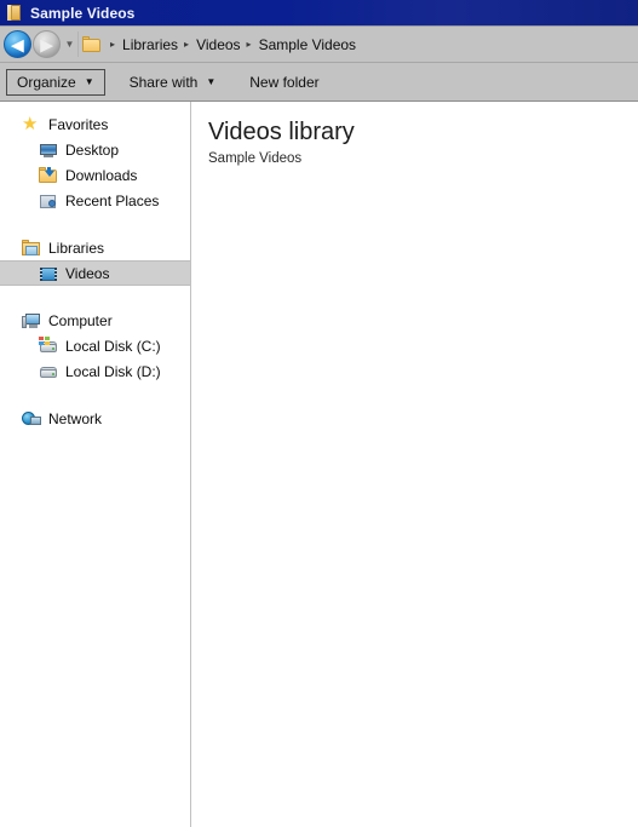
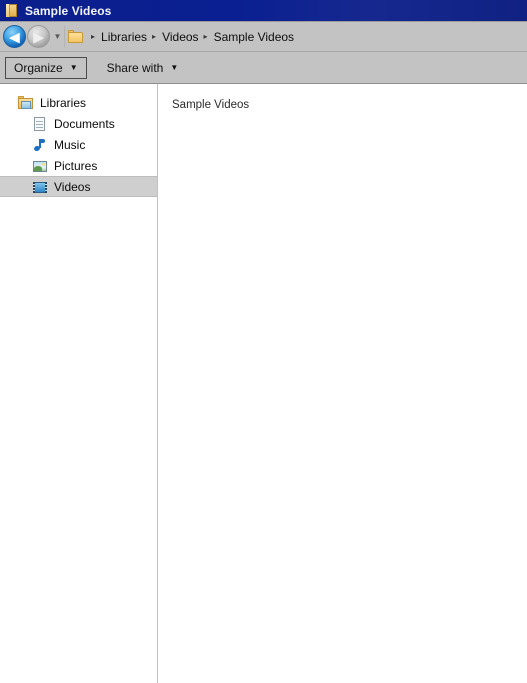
  Sample Videos
  ◀
  ▶
  ▼
  ▸
  Libraries
  ▸
  Videos
  ▸
  Sample Videos
  Organize
  ▼
  Share with
  ▼
- New folder
- ★
- Favorites
- Desktop
- Downloads
- Recent Places
  Libraries
+ Documents
+ Music
+ Pictures
  Videos
- Computer
- Local Disk (C:)
- Local Disk (D:)
- Network
- Videos library
  Sample Videos
